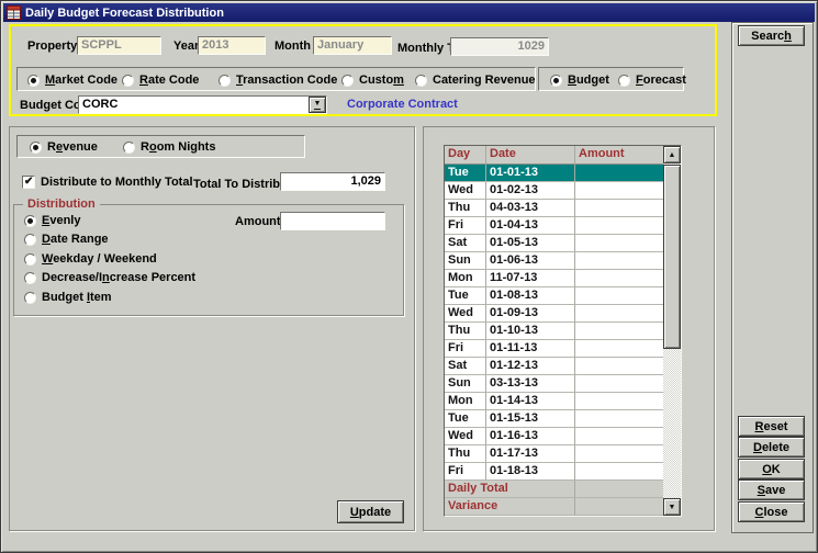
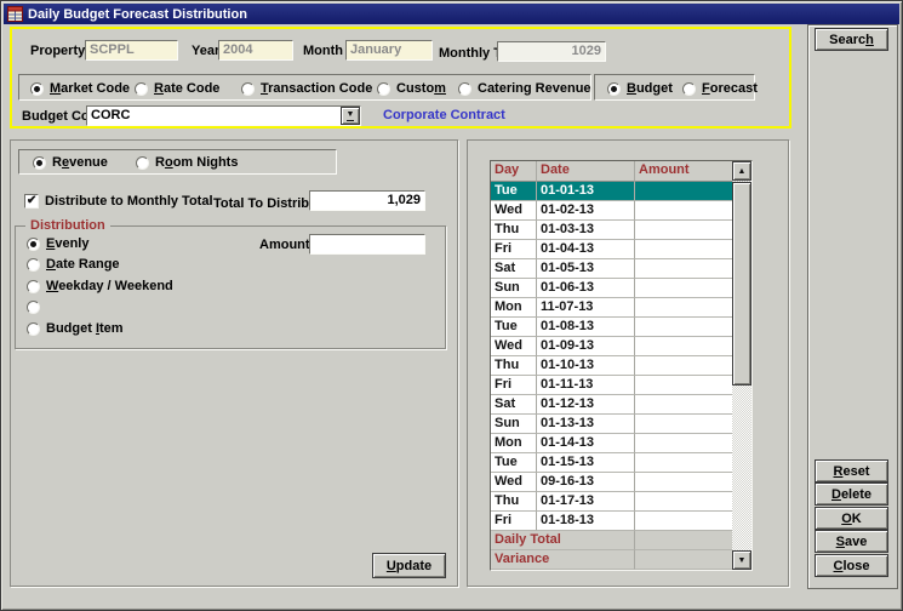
  Daily Budget Forecast Distribution
  Property
  SCPPL
  Yea
- 2013
+ 2004
  Month
  January
  1029
  Market Code
  Rate Code
  Transaction Code
  Custom
  Catering Revenue
  Budget
  Forecast
  Budget C
  CORC
  Corporate Contract
  Revenue
  Room Nights
  Distribute to Monthly Total
  Total To Distrib
  1,029
  Distribution
  Evenly
  Date Range
  Weekday / Weekend
- Decrease/Increase Percent
  Budget Item
  Amount
  U
  pdate
  Day
  Date
  Amount
  Tue
  01-01-13
  Wed
  01-02-13
  Thu
- 04-03-13
+ 01-03-13
  Fri
  01-04-13
  Sat
  01-05-13
  Sun
  01-06-13
  Mon
  11-07-13
  Tue
  01-08-13
  Wed
  01-09-13
  Thu
  01-10-13
  Fri
  01-11-13
  Sat
  01-12-13
  Sun
- 03-13-13
+ 01-13-13
  Mon
  01-14-13
  Tue
  01-15-13
  Wed
- 01-16-13
+ 09-16-13
  Thu
  01-17-13
  Fri
  01-18-13
  Daily Total
  Variance
  Searc
  h
  R
  eset
  D
  elete
  O
  K
  S
  ave
  C
  lose
